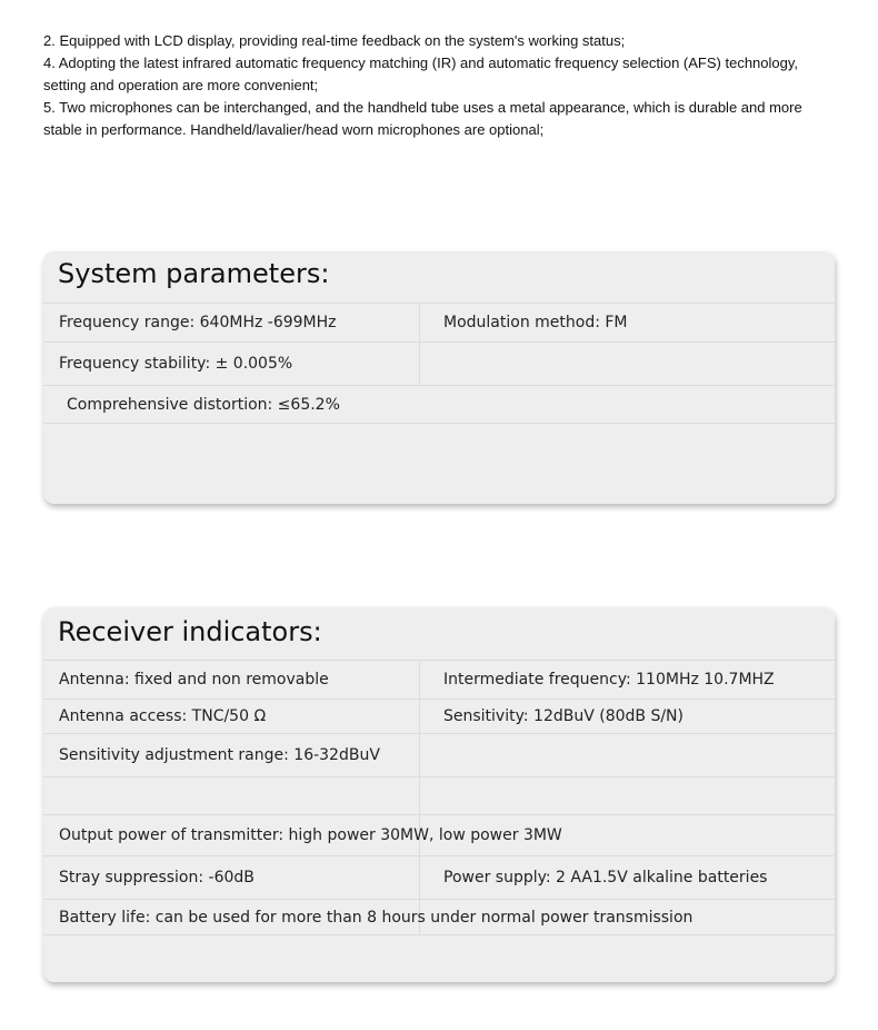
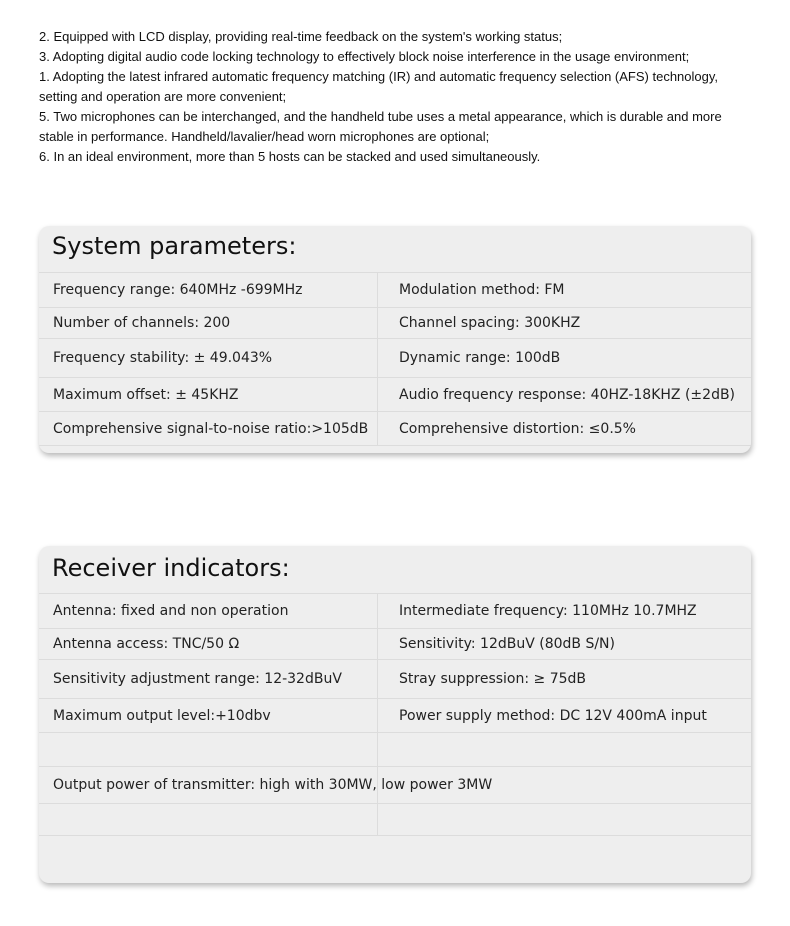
  2. Equipped with LCD display, providing real-time feedback on the system's working status;
+ 3. Adopting digital audio code locking technology to effectively block noise interference in the usage environment;
- 4. Adopting the latest infrared automatic frequency matching (IR) and automatic frequency selection (AFS) technology, setting and operation are more convenient;
+ 1. Adopting the latest infrared automatic frequency matching (IR) and automatic frequency selection (AFS) technology, setting and operation are more convenient;
  5. Two microphones can be interchanged, and the handheld tube uses a metal appearance, which is durable and more stable in performance. Handheld/lavalier/head worn microphones are optional;
+ 6. In an ideal environment, more than 5 hosts can be stacked and used simultaneously.
  System parameters:
  Frequency range: 640MHz -699MHz
  Modulation method: FM
+ Number of channels: 200
+ Channel spacing: 300KHZ
- Frequency stability: ± 0.005%
+ Frequency stability: ± 49.043%
+ Dynamic range: 100dB
+ Maximum offset: ± 45KHZ
+ Audio frequency response: 40HZ-18KHZ (±2dB)
+ Comprehensive signal-to-noise ratio:>105dB
- Comprehensive distortion: ≤65.2%
+ Comprehensive distortion: ≤0.5%
  Receiver indicators:
- Antenna: fixed and non removable
+ Antenna: fixed and non operation
  Intermediate frequency: 110MHz 10.7MHZ
  Antenna access: TNC/50 Ω
  Sensitivity: 12dBuV (80dB S/N)
- Sensitivity adjustment range: 16-32dBuV
+ Sensitivity adjustment range: 12-32dBuV
+ Stray suppression: ≥ 75dB
+ Maximum output level:+10dbv
+ Power supply method: DC 12V 400mA input
- Output power of transmitter: high power 30MW, low power 3MW
+ Output power of transmitter: high with 30MW, low power 3MW
- Stray suppression: -60dB
- Power supply: 2 AA1.5V alkaline batteries
- Battery life: can be used for more than 8 hours under normal power transmission
